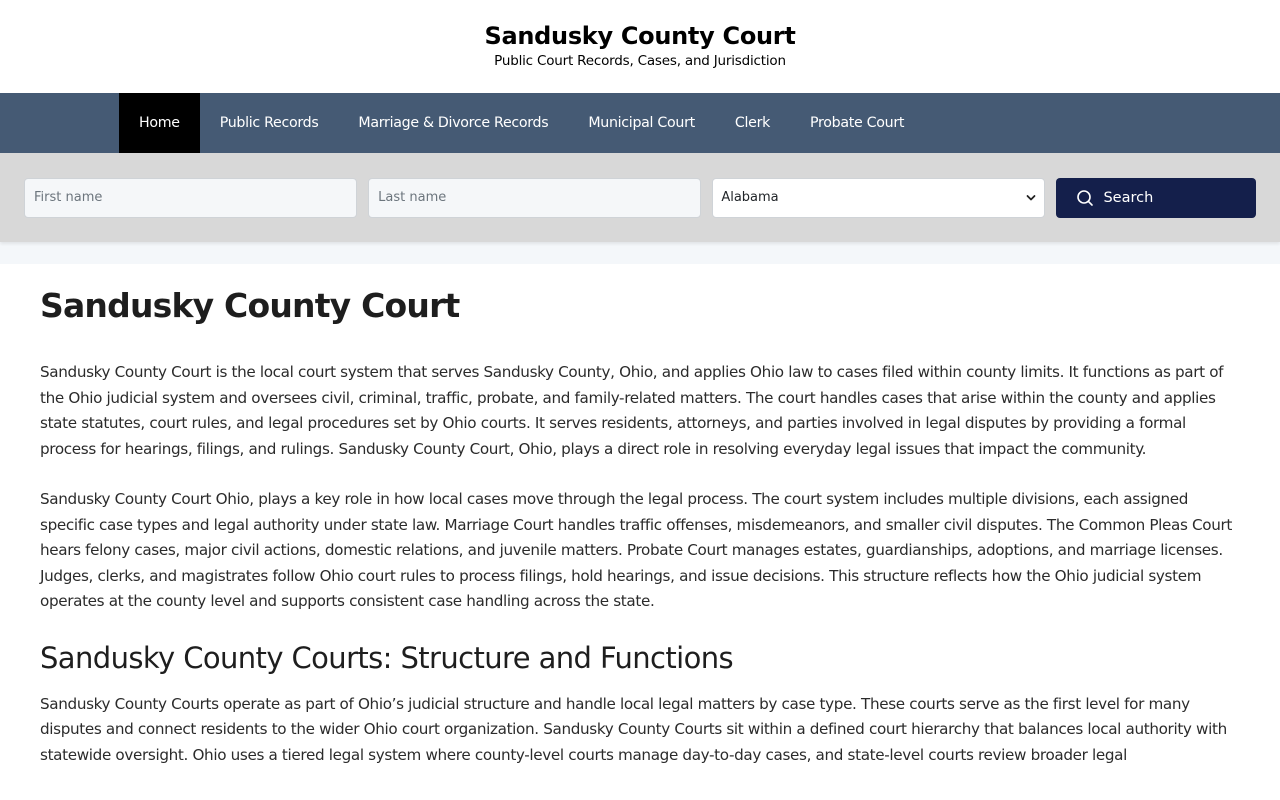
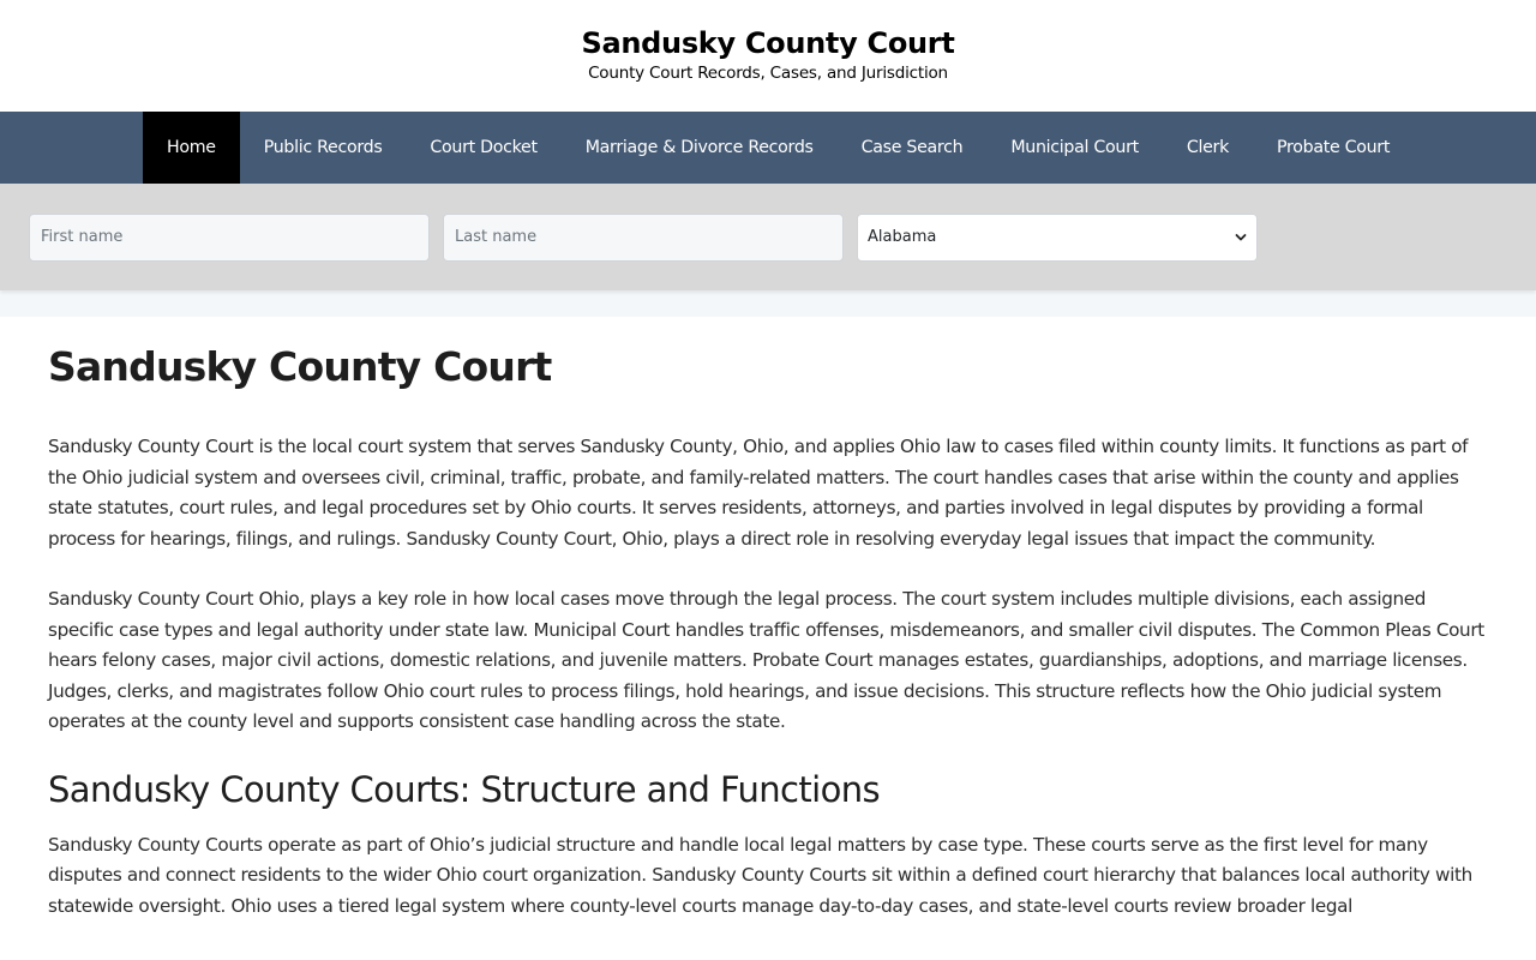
  Sandusky County Court
- Public Court Records, Cases, and Jurisdiction
+ County Court Records, Cases, and Jurisdiction
  Home
  Public Records
+ Court Docket
  Marriage & Divorce Records
+ Case Search
  Municipal Court
  Clerk
  Probate Court
  First name
  Last name
  Alabama
- Search
  Sandusky County Court
  Sandusky County Court is the local court system that serves Sandusky County, Ohio, and applies Ohio law to cases filed within county limits. It functions as part of the Ohio judicial system and oversees civil, criminal, traffic, probate, and family-related matters. The court handles cases that arise within the county and applies state statutes, court rules, and legal procedures set by Ohio courts. It serves residents, attorneys, and parties involved in legal disputes by providing a formal process for hearings, filings, and rulings. Sandusky County Court, Ohio, plays a direct role in resolving everyday legal issues that impact the community.
- Sandusky County Court Ohio, plays a key role in how local cases move through the legal process. The court system includes multiple divisions, each assigned specific case types and legal authority under state law. Marriage Court handles traffic offenses, misdemeanors, and smaller civil disputes. The Common Pleas Court hears felony cases, major civil actions, domestic relations, and juvenile matters. Probate Court manages estates, guardianships, adoptions, and marriage licenses. Judges, clerks, and magistrates follow Ohio court rules to process filings, hold hearings, and issue decisions. This structure reflects how the Ohio judicial system operates at the county level and supports consistent case handling across the state.
+ Sandusky County Court Ohio, plays a key role in how local cases move through the legal process. The court system includes multiple divisions, each assigned specific case types and legal authority under state law. Municipal Court handles traffic offenses, misdemeanors, and smaller civil disputes. The Common Pleas Court hears felony cases, major civil actions, domestic relations, and juvenile matters. Probate Court manages estates, guardianships, adoptions, and marriage licenses. Judges, clerks, and magistrates follow Ohio court rules to process filings, hold hearings, and issue decisions. This structure reflects how the Ohio judicial system operates at the county level and supports consistent case handling across the state.
  Sandusky County Courts: Structure and Functions
  Sandusky County Courts operate as part of Ohio’s judicial structure and handle local legal matters by case type. These courts serve as the first level for many disputes and connect residents to the wider Ohio court organization. Sandusky County Courts sit within a defined court hierarchy that balances local authority with statewide oversight. Ohio uses a tiered legal system where county-level courts manage day-to-day cases, and state-level courts review broader legal
